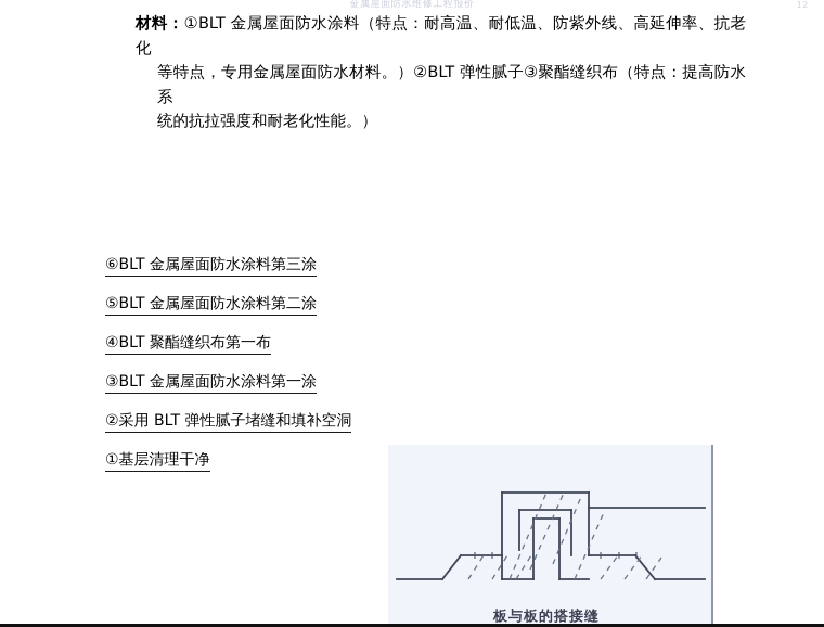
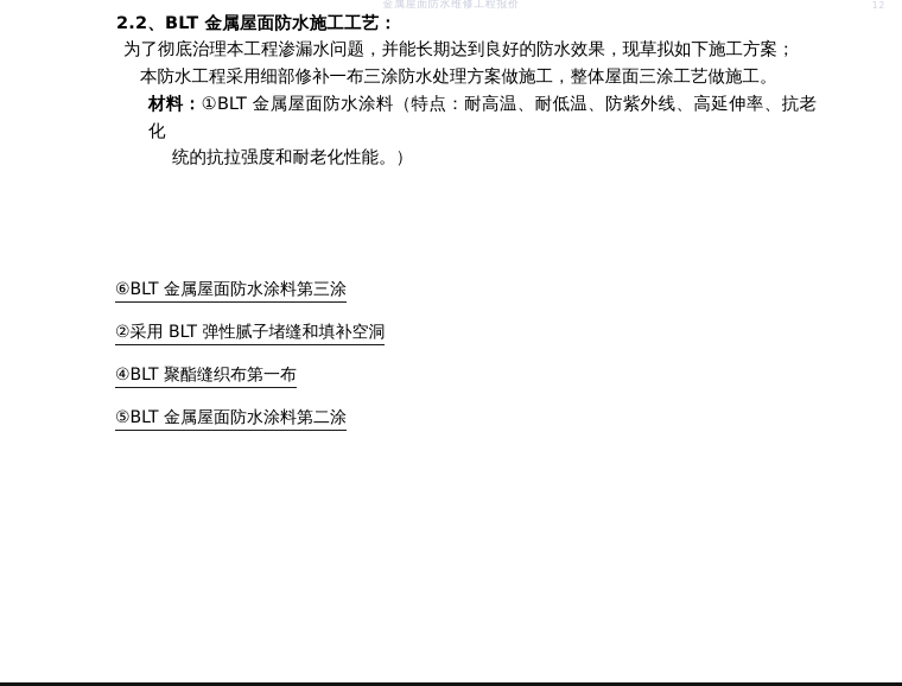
  金属屋面防水维修工程报价
  12
+ 2.2、BLT 金属屋面防水施工工艺：
+ 为了彻底治理本工程渗漏水问题，并能长期达到良好的防水效果，现草拟如下施工方案；
+ 本防水工程采用细部修补一布三涂防水处理方案做施工，整体屋面三涂工艺做施工。
  材料：①BLT 金属屋面防水涂料（特点：耐高温、耐低温、防紫外线、高延伸率、抗老化
- 等特点，专用金属屋面防水材料。）②BLT 弹性腻子③聚酯缝织布（特点：提高防水系
  统的抗拉强度和耐老化性能。）
  ⑥BLT 金属屋面防水涂料第三涂
- ⑤BLT 金属屋面防水涂料第二涂
+ ②采用 BLT 弹性腻子堵缝和填补空洞
  ④BLT 聚酯缝织布第一布
- ③BLT 金属屋面防水涂料第一涂
- ②采用 BLT 弹性腻子堵缝和填补空洞
+ ⑤BLT 金属屋面防水涂料第二涂
- ①基层清理干净
- 板与板的搭接缝
